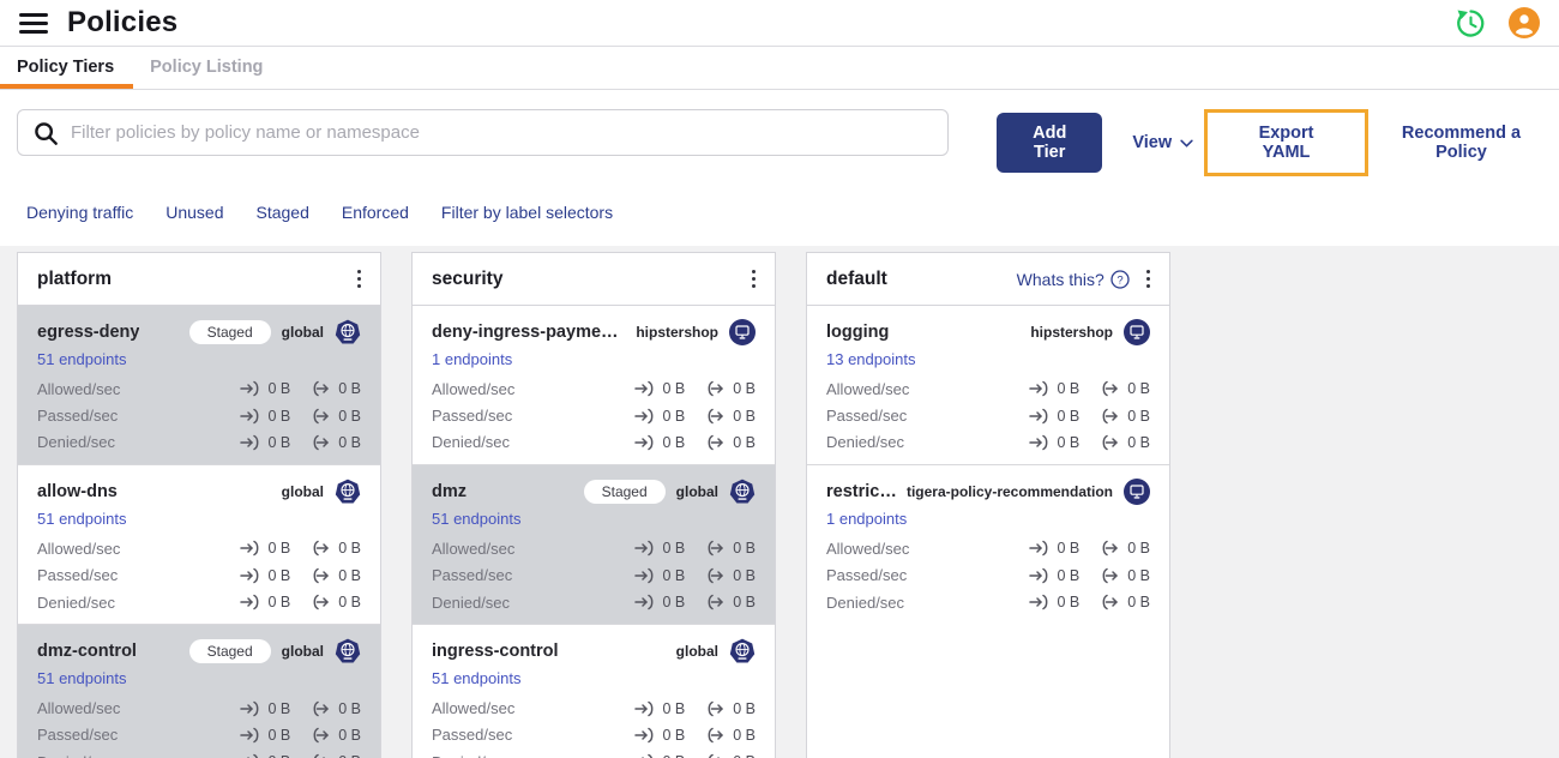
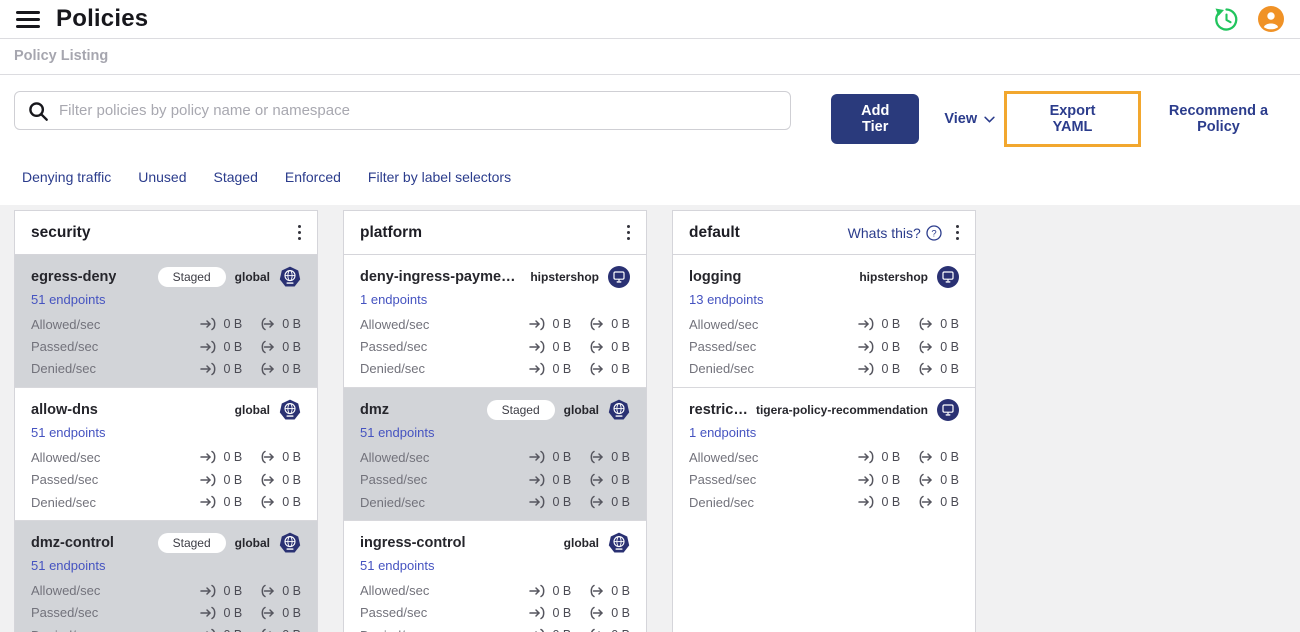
  Policies
- Policy Tiers
  Policy Listing
  Filter policies by policy name or namespace
  Add Tier
  View
  Export YAML
  Recommend a Policy
  Denying traffic
  Unused
  Staged
  Enforced
  Filter by label selectors
- platform
+ security
  egress-deny
  Staged
  global
  51 endpoints
  Allowed/sec
  0 B
  0 B
  Passed/sec
  0 B
  0 B
  Denied/sec
  0 B
  0 B
  allow-dns
  global
  51 endpoints
  Allowed/sec
  0 B
  0 B
  Passed/sec
  0 B
  0 B
  Denied/sec
  0 B
  0 B
  dmz-control
  Staged
  global
  51 endpoints
  Allowed/sec
  0 B
  0 B
  Passed/sec
  0 B
  0 B
- security
+ platform
  deny-ingress-payments
  hipstershop
  1 endpoints
  Allowed/sec
  0 B
  0 B
  Passed/sec
  0 B
  0 B
  Denied/sec
  0 B
  0 B
  dmz
  Staged
  global
  51 endpoints
  Allowed/sec
  0 B
  0 B
  Passed/sec
  0 B
  0 B
  Denied/sec
  0 B
  0 B
  ingress-control
  global
  51 endpoints
  Allowed/sec
  0 B
  0 B
  Passed/sec
  0 B
  0 B
  default
  Whats this?
  ?
  logging
  hipstershop
  13 endpoints
  Allowed/sec
  0 B
  0 B
  Passed/sec
  0 B
  0 B
  Denied/sec
  0 B
  0 B
  restricte
  tigera-policy-recommendation
  1 endpoints
  Allowed/sec
  0 B
  0 B
  Passed/sec
  0 B
  0 B
  Denied/sec
  0 B
  0 B
